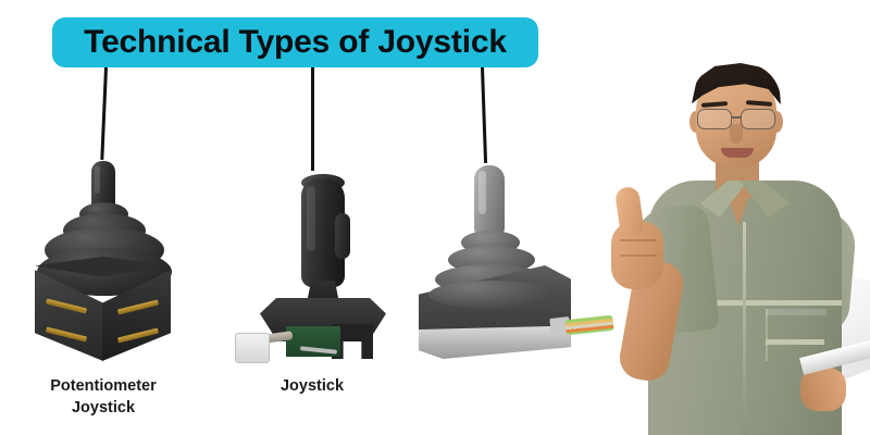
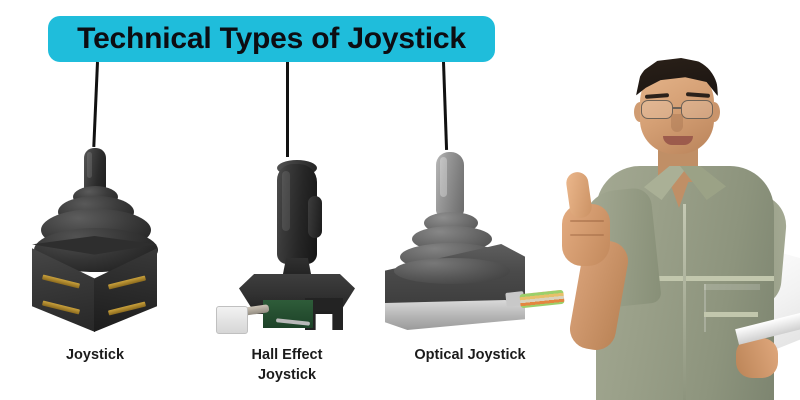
  Technical Types of Joystick
- Potentiometer
  Joystick
+ Hall Effect
  Joystick
+ Optical Joystick
